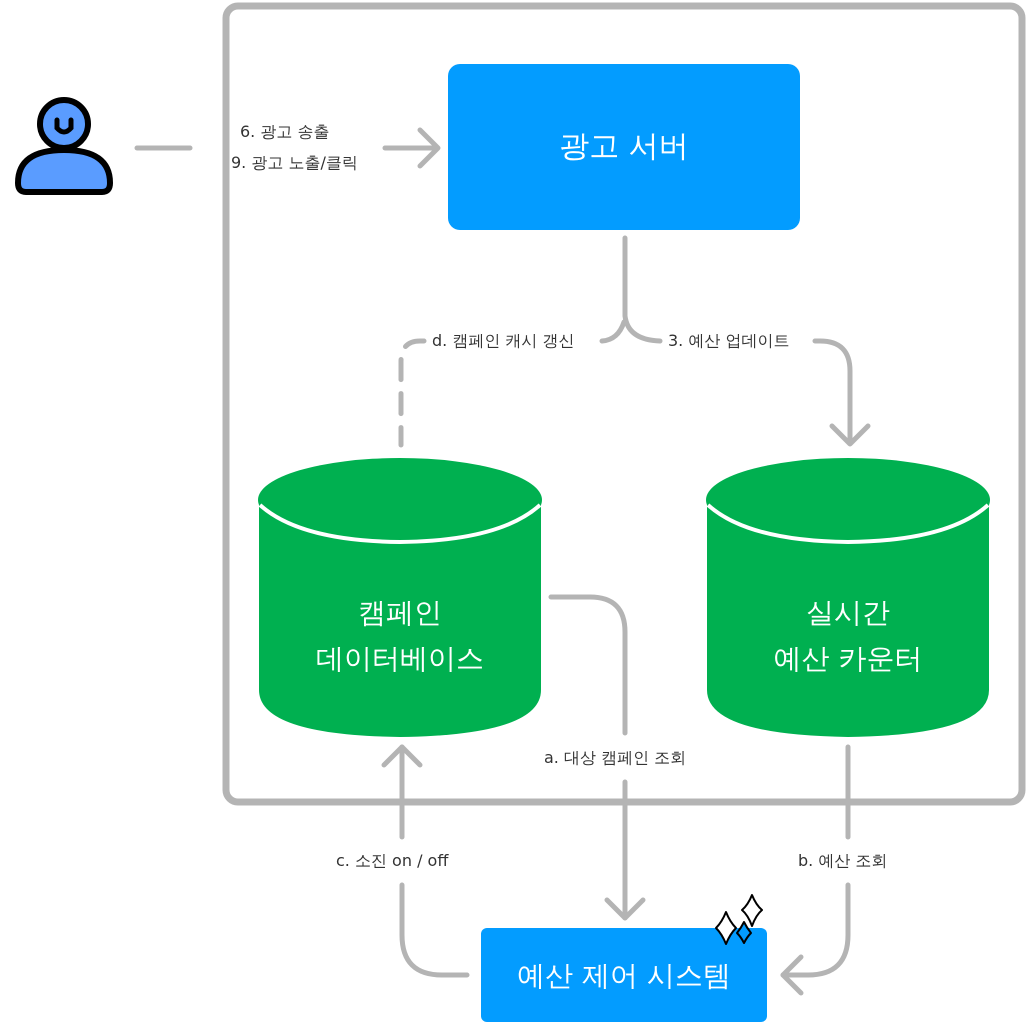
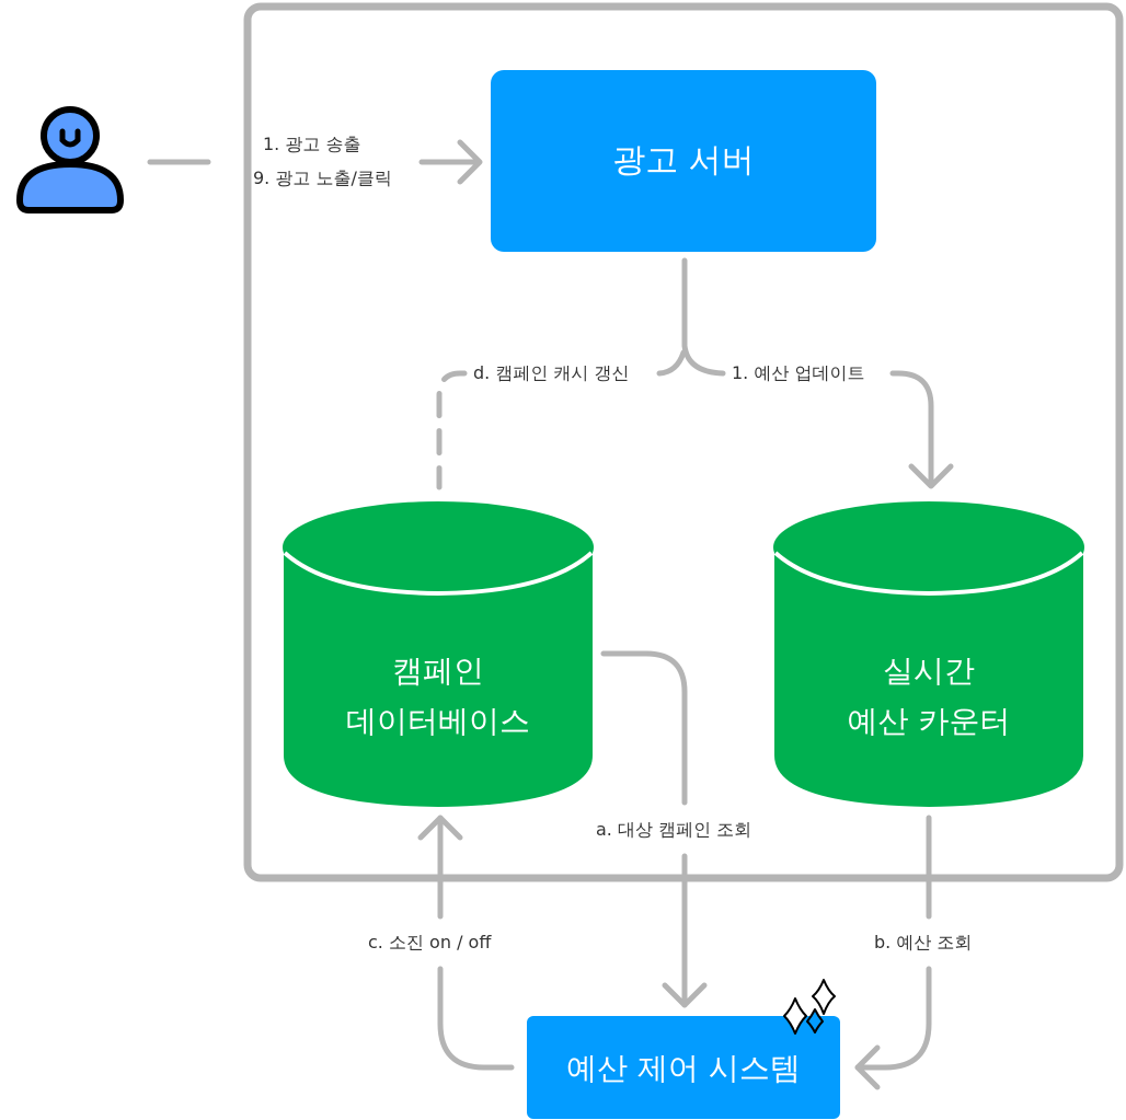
  광고 서버
  캠페인
  데이터베이스
  실시간
  예산 카운터
  예산 제어 시스템
- 6. 광고 송출
+ 1. 광고 송출
  9. 광고 노출/클릭
- 3. 예산 업데이트
+ 1. 예산 업데이트
  d. 캠페인 캐시 갱신
  a. 대상 캠페인 조회
  b. 예산 조회
  c. 소진 on / off
